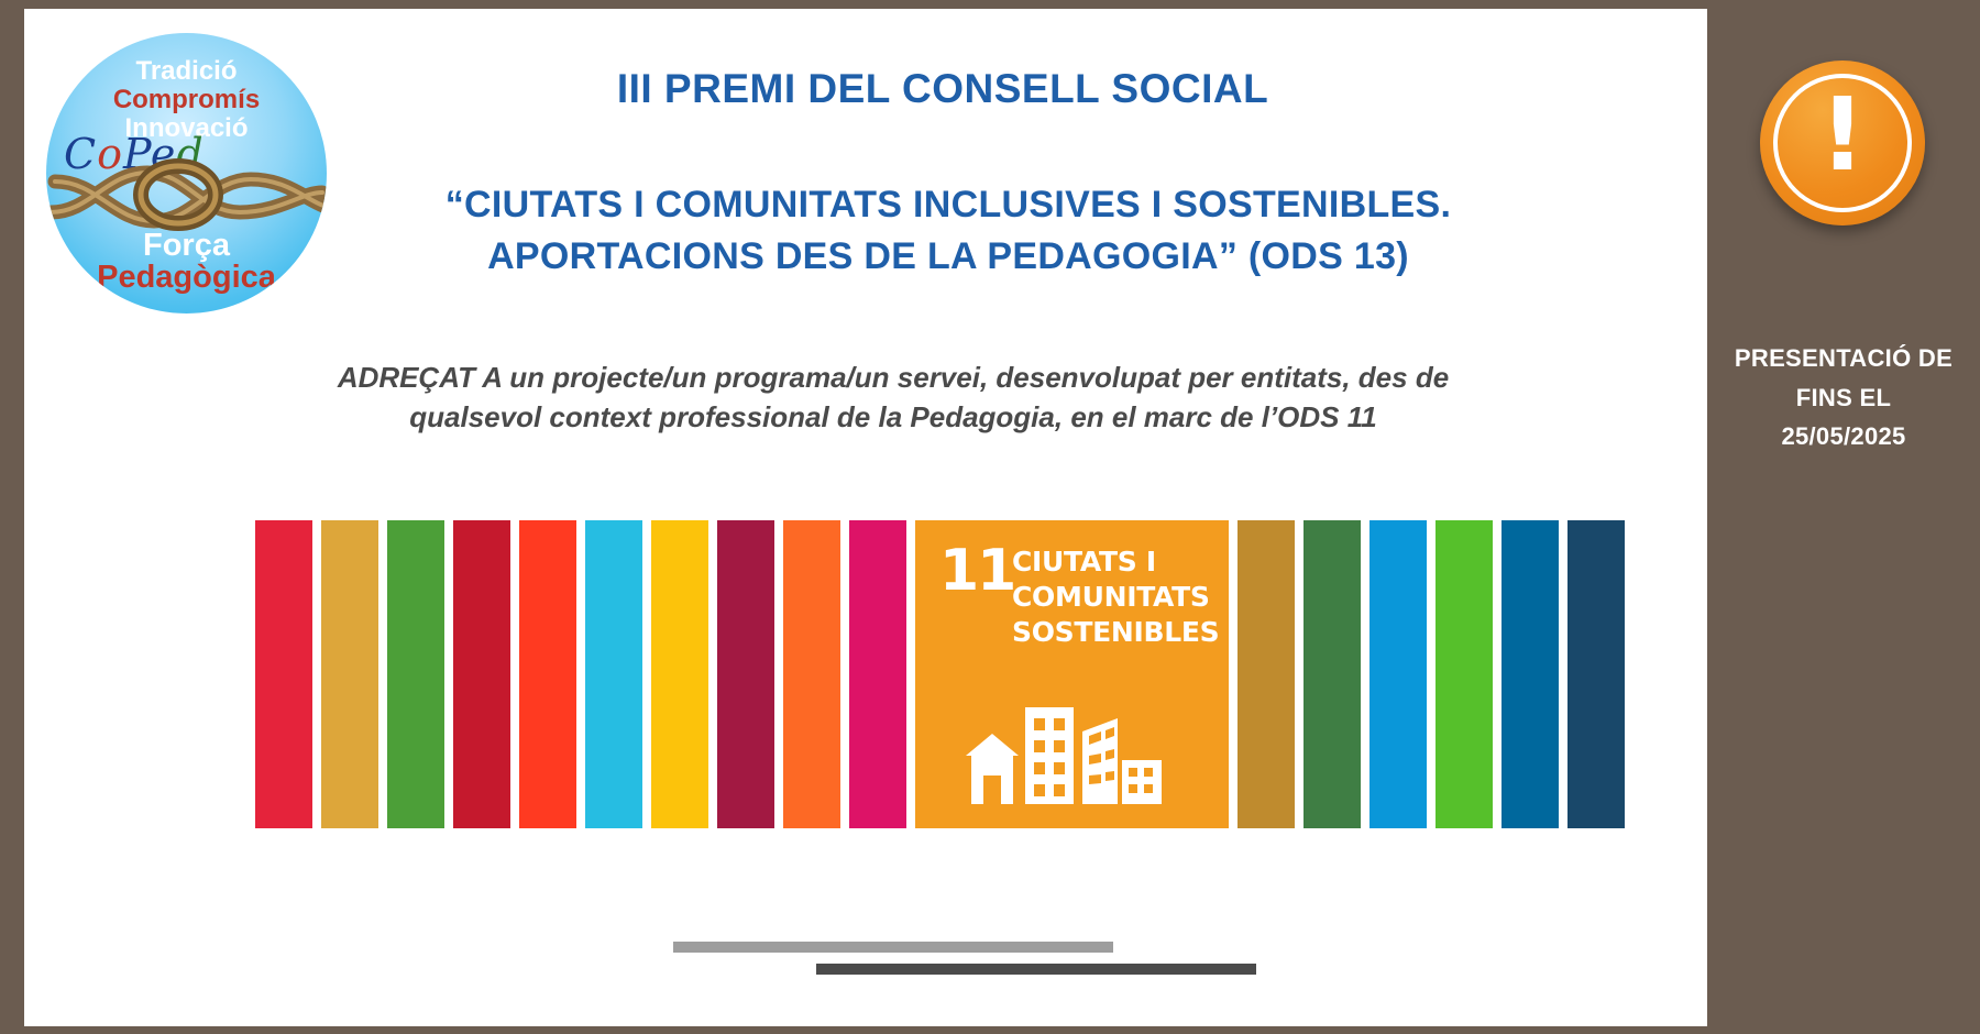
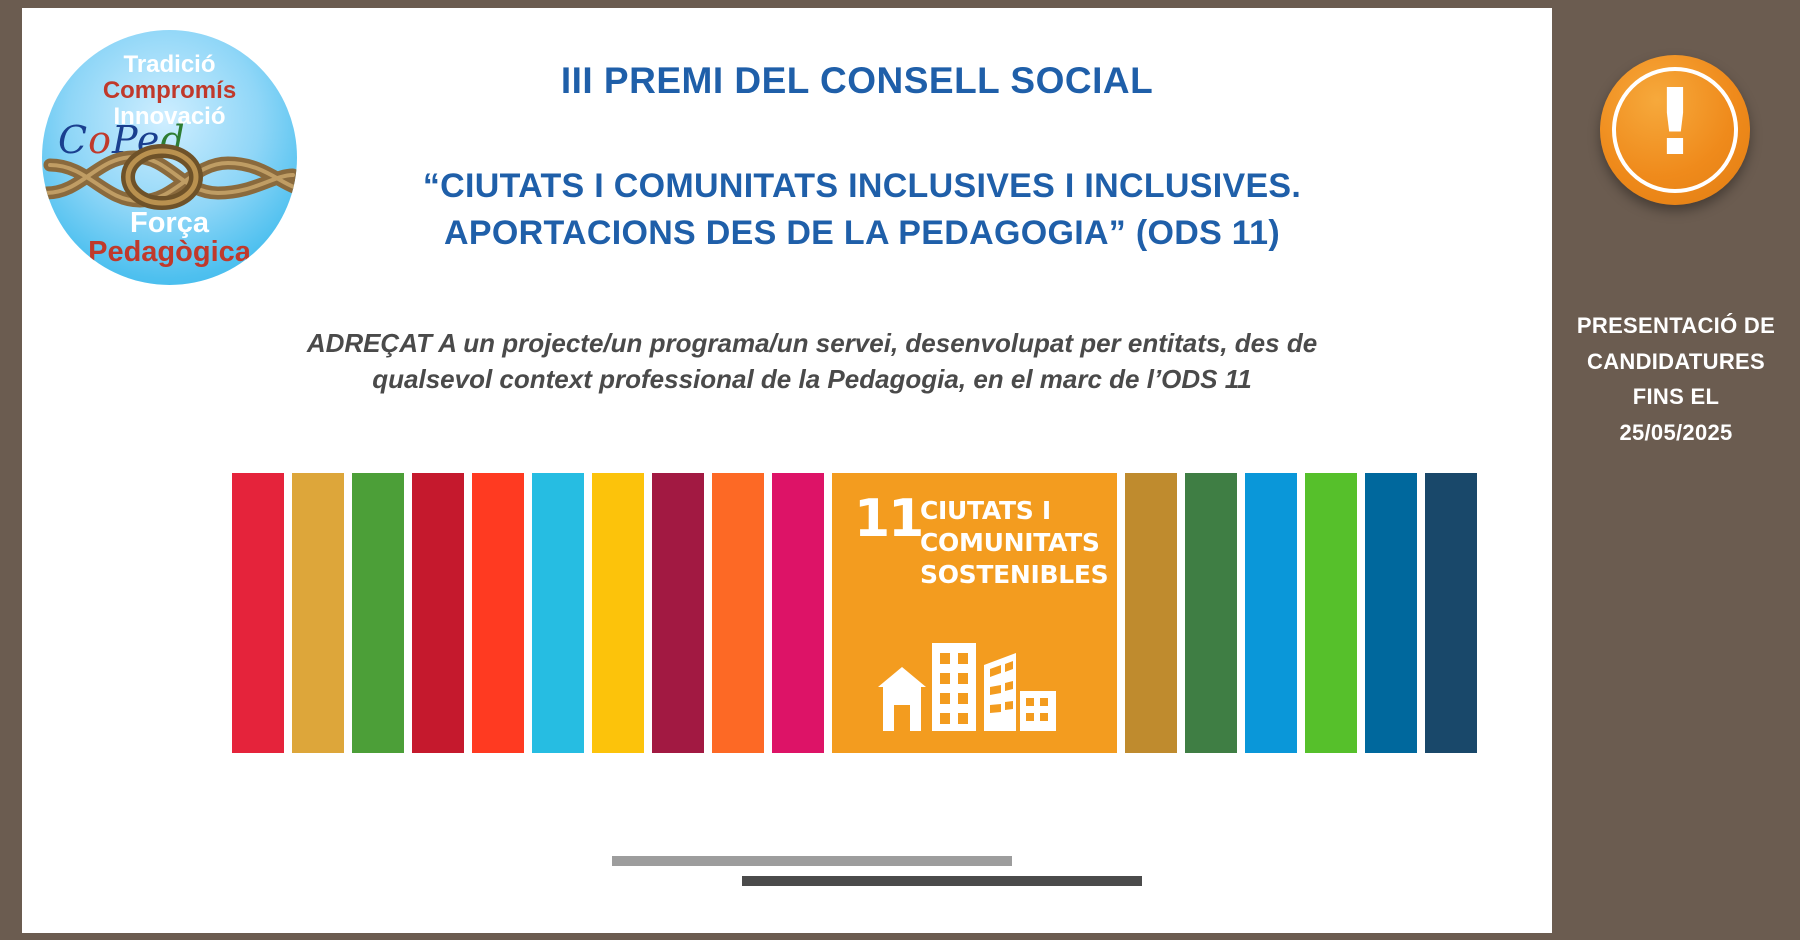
  Tradició
  Compromís
  Innovació
  CoPed
  Força
  Pedagògica
  III PREMI DEL CONSELL SOCIAL
- “CIUTATS I COMUNITATS INCLUSIVES I SOSTENIBLES.
+ “CIUTATS I COMUNITATS INCLUSIVES I INCLUSIVES.
- APORTACIONS DES DE LA PEDAGOGIA” (ODS 13)
+ APORTACIONS DES DE LA PEDAGOGIA” (ODS 11)
  ADREÇAT A un projecte/un programa/un servei, desenvolupat per entitats, des de
  qualsevol context professional de la Pedagogia, en el marc de l’ODS 11
  11
  CIUTATS I
  COMUNITATS
  SOSTENIBLES
  !
  PRESENTACIÓ DE
+ CANDIDATURES
  FINS EL
  25/05/2025
